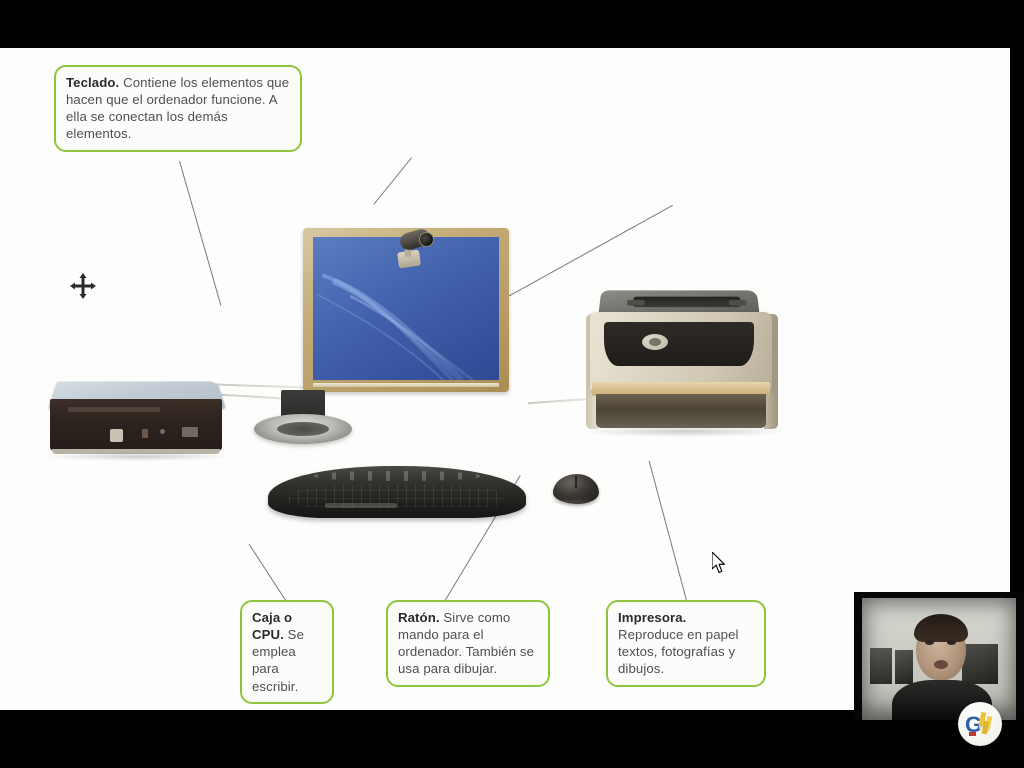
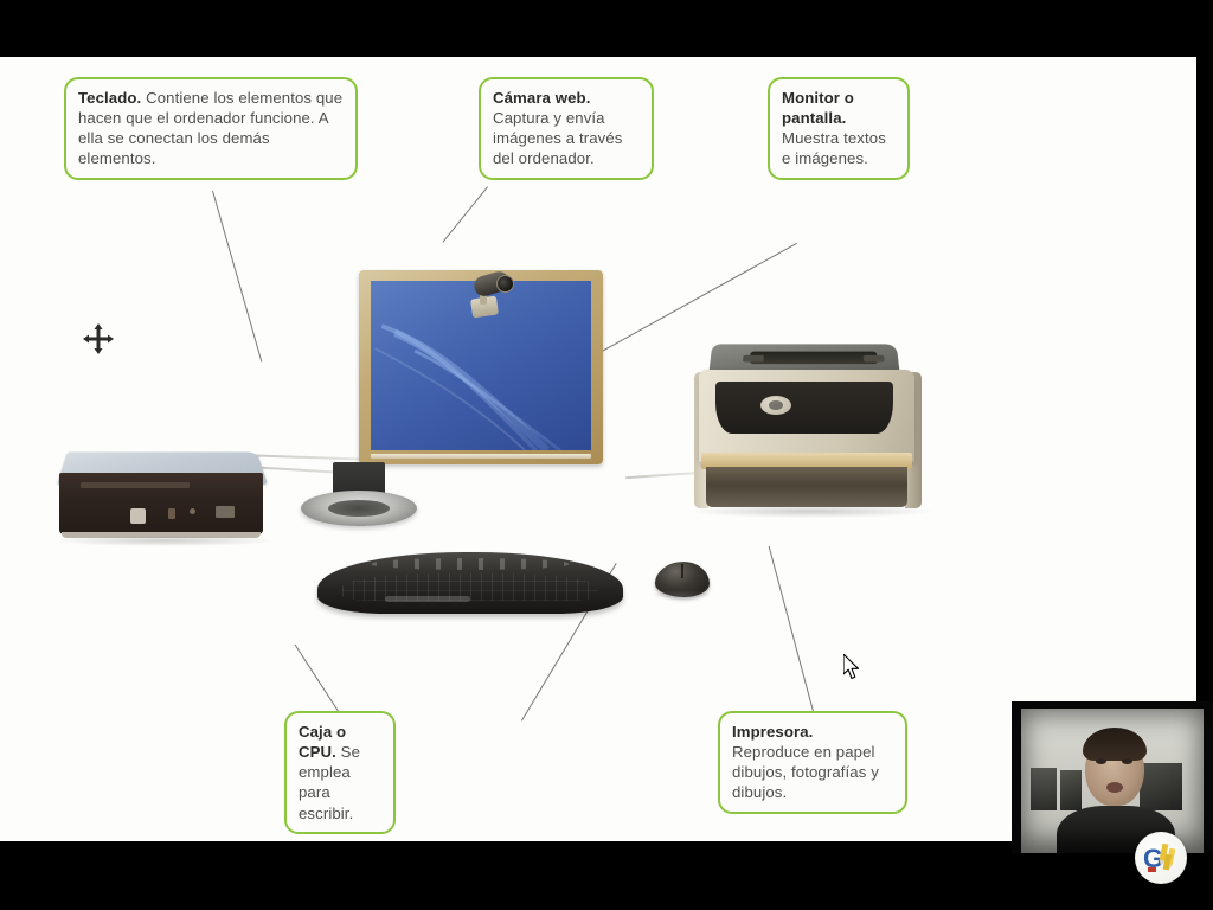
  Teclado. Contiene los elementos que hacen que el ordenador funcione. A ella se conectan los demás elementos.
+ Cámara web. Captura y envía imágenes a través del ordenador.
+ Monitor o pantalla. Muestra textos e imágenes.
  Caja o CPU. Se emplea para escribir.
- Ratón. Sirve como mando para el ordenador. También se usa para dibujar.
- Impresora. Reproduce en papel textos, fotografías y dibujos.
+ Impresora. Reproduce en papel dibujos, fotografías y dibujos.
  G
